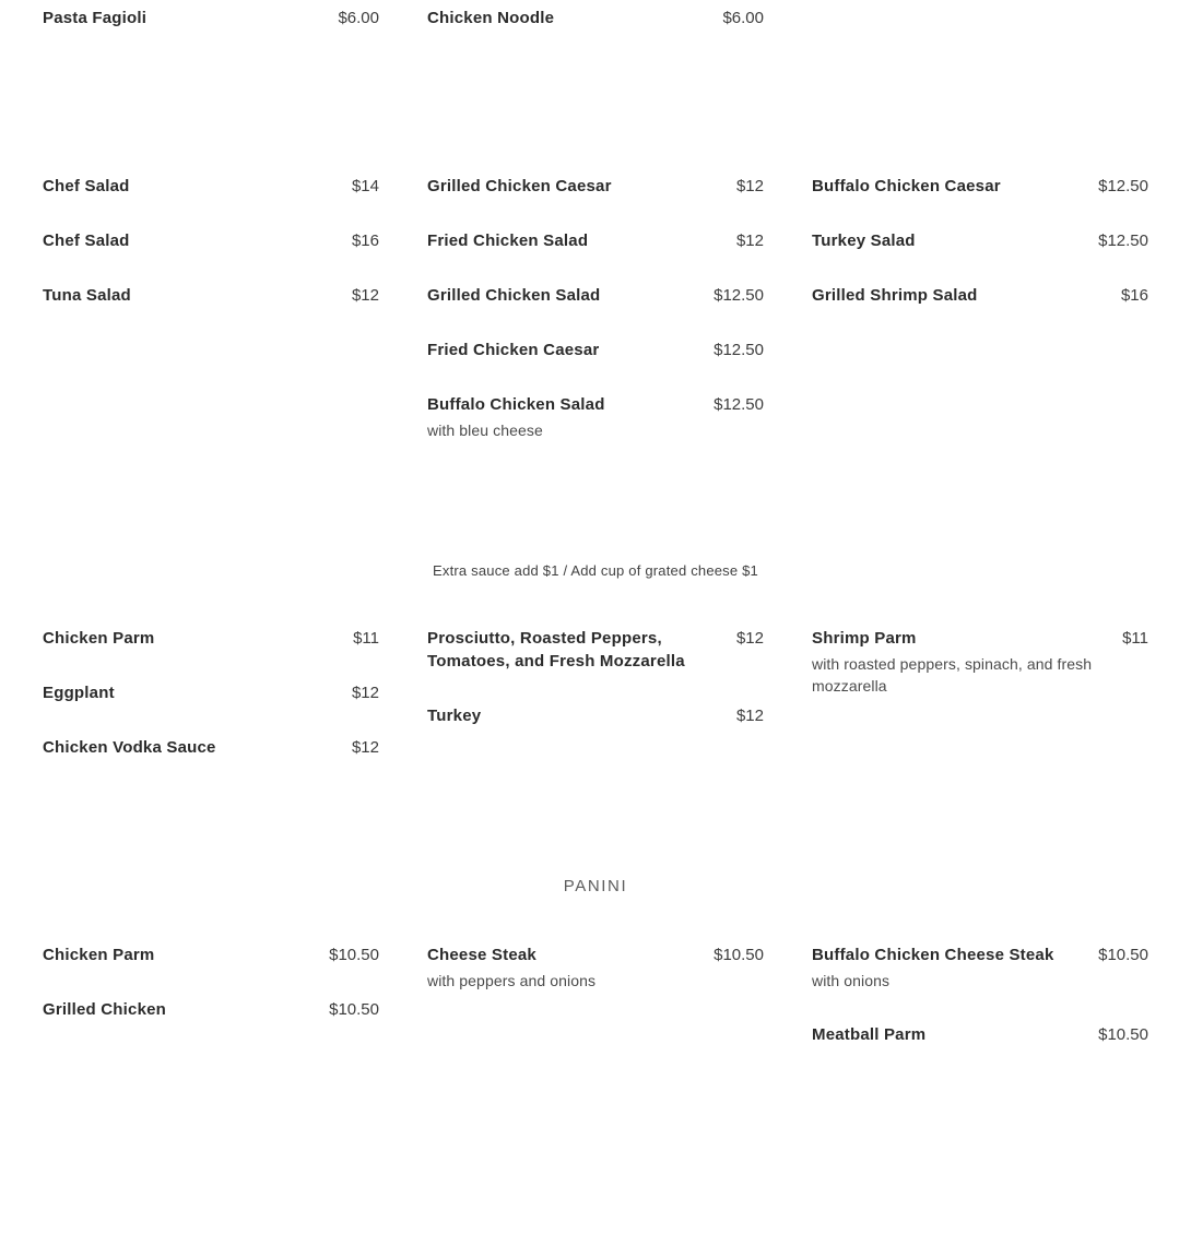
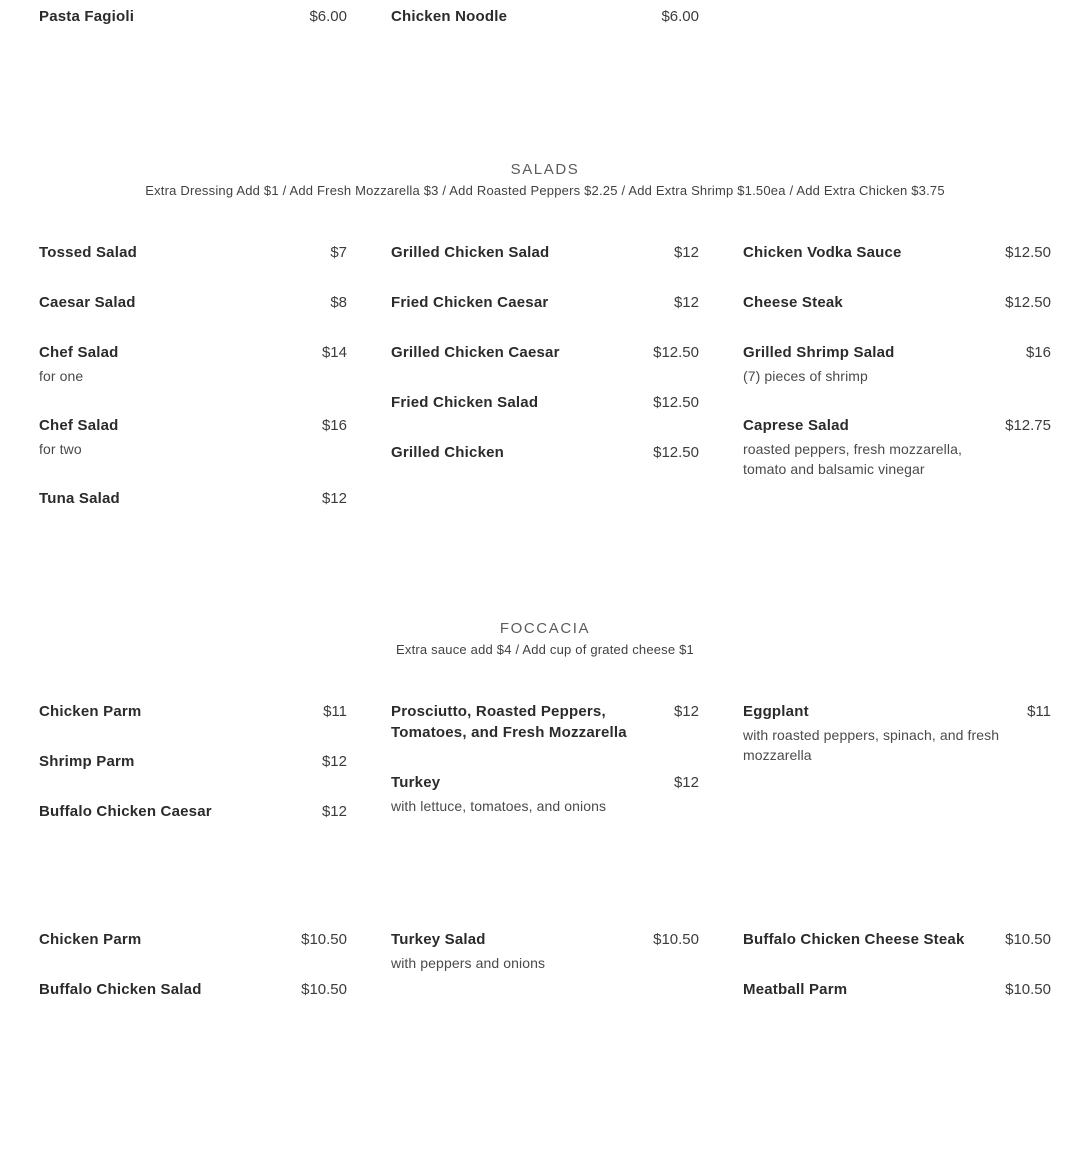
  Pasta Fagioli
  $6.00
  Chicken Noodle
  $6.00
+ SALADS
+ Extra Dressing Add $1 / Add Fresh Mozzarella $3 / Add Roasted Peppers $2.25 / Add Extra Shrimp $1.50ea / Add Extra Chicken $3.75
+ Tossed Salad
+ $7
+ Caesar Salad
+ $8
  Chef Salad
  $14
+ for one
  Chef Salad
  $16
+ for two
  Tuna Salad
  $12
- Grilled Chicken Caesar
+ Grilled Chicken Salad
  $12
- Fried Chicken Salad
+ Fried Chicken Caesar
  $12
- Grilled Chicken Salad
+ Grilled Chicken Caesar
  $12.50
- Fried Chicken Caesar
+ Fried Chicken Salad
  $12.50
- Buffalo Chicken Salad
+ Grilled Chicken
  $12.50
- with bleu cheese
- Buffalo Chicken Caesar
+ Chicken Vodka Sauce
  $12.50
- Turkey Salad
+ Cheese Steak
  $12.50
  Grilled Shrimp Salad
  $16
+ (7) pieces of shrimp
+ Caprese Salad
+ $12.75
+ roasted peppers, fresh mozzarella, tomato and balsamic vinegar
+ FOCCACIA
- Extra sauce add $1 / Add cup of grated cheese $1
+ Extra sauce add $4 / Add cup of grated cheese $1
  Chicken Parm
  $11
- Eggplant
+ Shrimp Parm
  $12
- Chicken Vodka Sauce
+ Buffalo Chicken Caesar
  $12
  Prosciutto, Roasted Peppers, Tomatoes, and Fresh Mozzarella
  $12
  Turkey
  $12
+ with lettuce, tomatoes, and onions
- Shrimp Parm
+ Eggplant
  $11
  with roasted peppers, spinach, and fresh mozzarella
- PANINI
  Chicken Parm
  $10.50
- Grilled Chicken
+ Buffalo Chicken Salad
  $10.50
- Cheese Steak
+ Turkey Salad
  $10.50
  with peppers and onions
  Buffalo Chicken Cheese Steak
  $10.50
- with onions
  Meatball Parm
  $10.50
